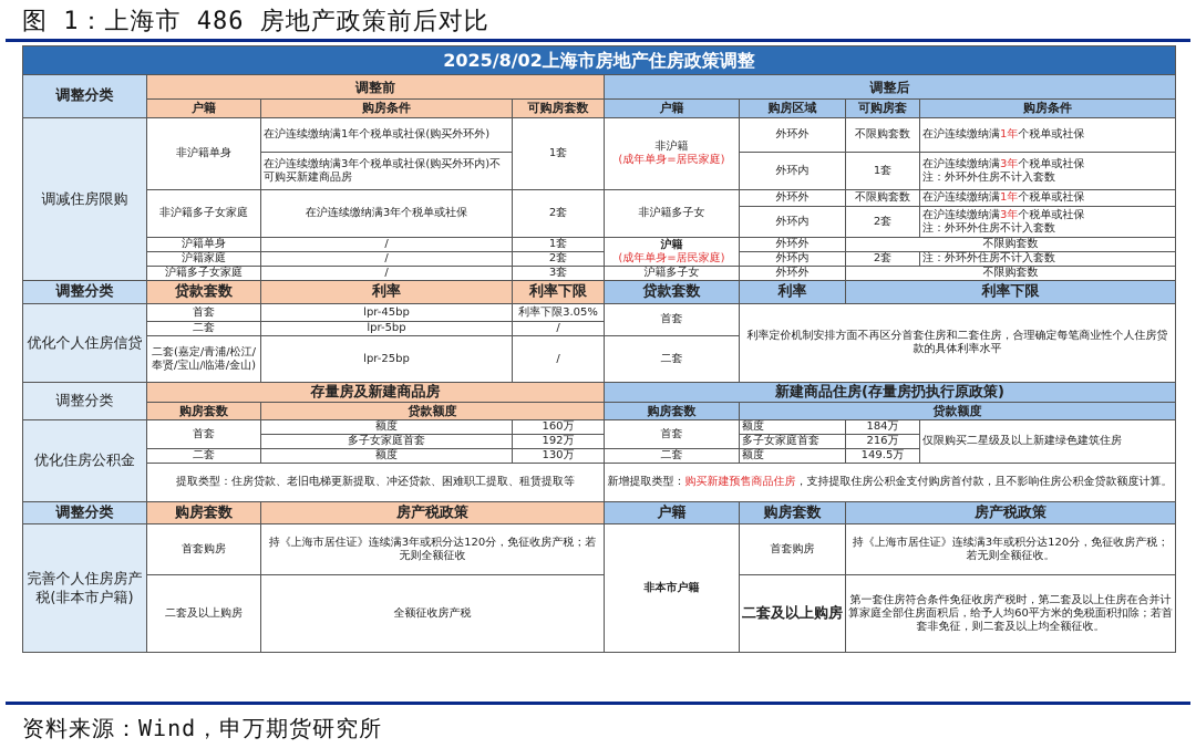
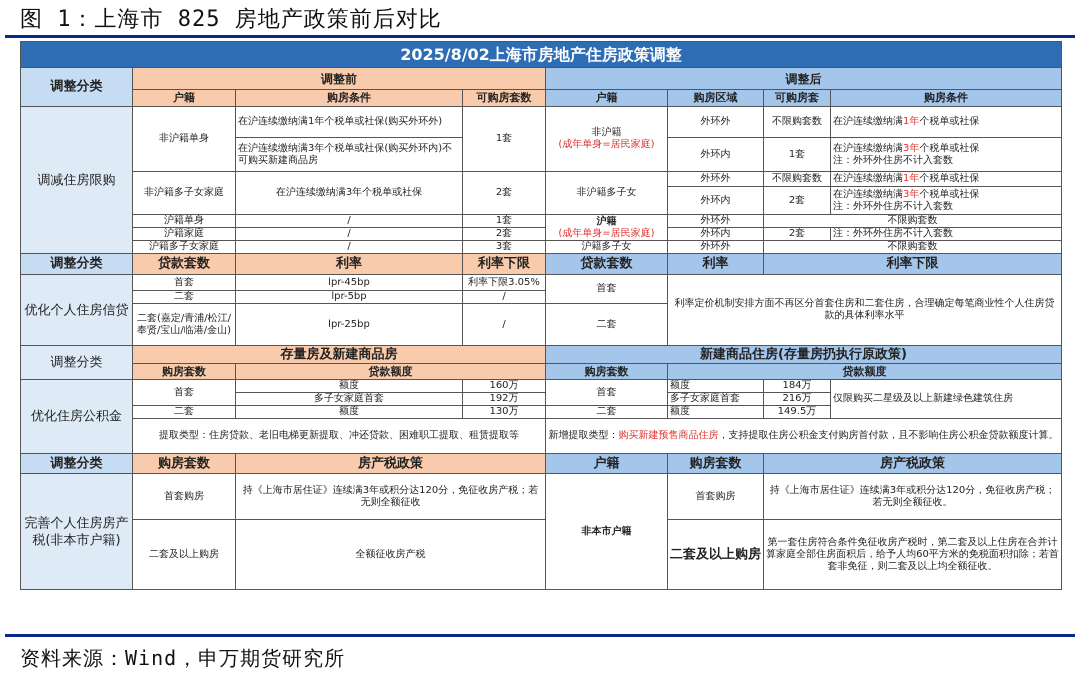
- 图 1：上海市 486 房地产政策前后对比
+ 图 1：上海市 825 房地产政策前后对比
  2025/8/02上海市房地产住房政策调整
  调整分类	调整前	调整后
  户籍	购房条件	可购房套数	户籍	购房区域	可购房套	购房条件
  调减住房限购	非沪籍单身	在沪连续缴纳满1年个税单或社保(购买外环外)	1套	非沪籍 (成年单身=居民家庭)	外环外	不限购套数	在沪连续缴纳满1年个税单或社保
  在沪连续缴纳满3年个税单或社保(购买外环内)不可购买新建商品房	外环内	1套	在沪连续缴纳满3年个税单或社保注：外环外住房不计入套数
  非沪籍多子女家庭	在沪连续缴纳满3年个税单或社保	2套	非沪籍多子女	外环外	不限购套数	在沪连续缴纳满1年个税单或社保
  外环内	2套	在沪连续缴纳满3年个税单或社保注：外环外住房不计入套数
  沪籍单身	/	1套	沪籍 (成年单身=居民家庭)	外环外	不限购套数
  沪籍家庭	/	2套	外环内	2套	注：外环外住房不计入套数
  沪籍多子女家庭	/	3套	沪籍多子女	外环外	不限购套数
  调整分类	贷款套数	利率	利率下限	贷款套数	利率	利率下限
  优化个人住房信贷	首套	lpr-45bp	利率下限3.05%	首套	利率定价机制安排方面不再区分首套住房和二套住房，合理确定每笔商业性个人住房贷款的具体利率水平
  二套	lpr-5bp	/
  二套(嘉定/青浦/松江/奉贤/宝山/临港/金山)	lpr-25bp	/	二套
  调整分类	存量房及新建商品房	新建商品住房(存量房扔执行原政策)
  购房套数	贷款额度	购房套数	贷款额度
  优化住房公积金	首套	额度	160万	首套	额度	184万	仅限购买二星级及以上新建绿色建筑住房
  多子女家庭首套	192万	多子女家庭首套	216万
  二套	额度	130万	二套	额度	149.5万
  提取类型：住房贷款、老旧电梯更新提取、冲还贷款、困难职工提取、租赁提取等	新增提取类型：购买新建预售商品住房，支持提取住房公积金支付购房首付款，且不影响住房公积金贷款额度计算。
  调整分类	购房套数	房产税政策	户籍	购房套数	房产税政策
  完善个人住房房产税(非本市户籍)	首套购房	持《上海市居住证》连续满3年或积分达120分，免征收房产税；若无则全额征收	非本市户籍	首套购房	持《上海市居住证》连续满3年或积分达120分，免征收房产税；若无则全额征收。
  二套及以上购房	全额征收房产税	二套及以上购房	第一套住房符合条件免征收房产税时，第二套及以上住房在合并计算家庭全部住房面积后，给予人均60平方米的免税面积扣除；若首套非免征，则二套及以上均全额征收。
  资料来源：Wind，申万期货研究所
